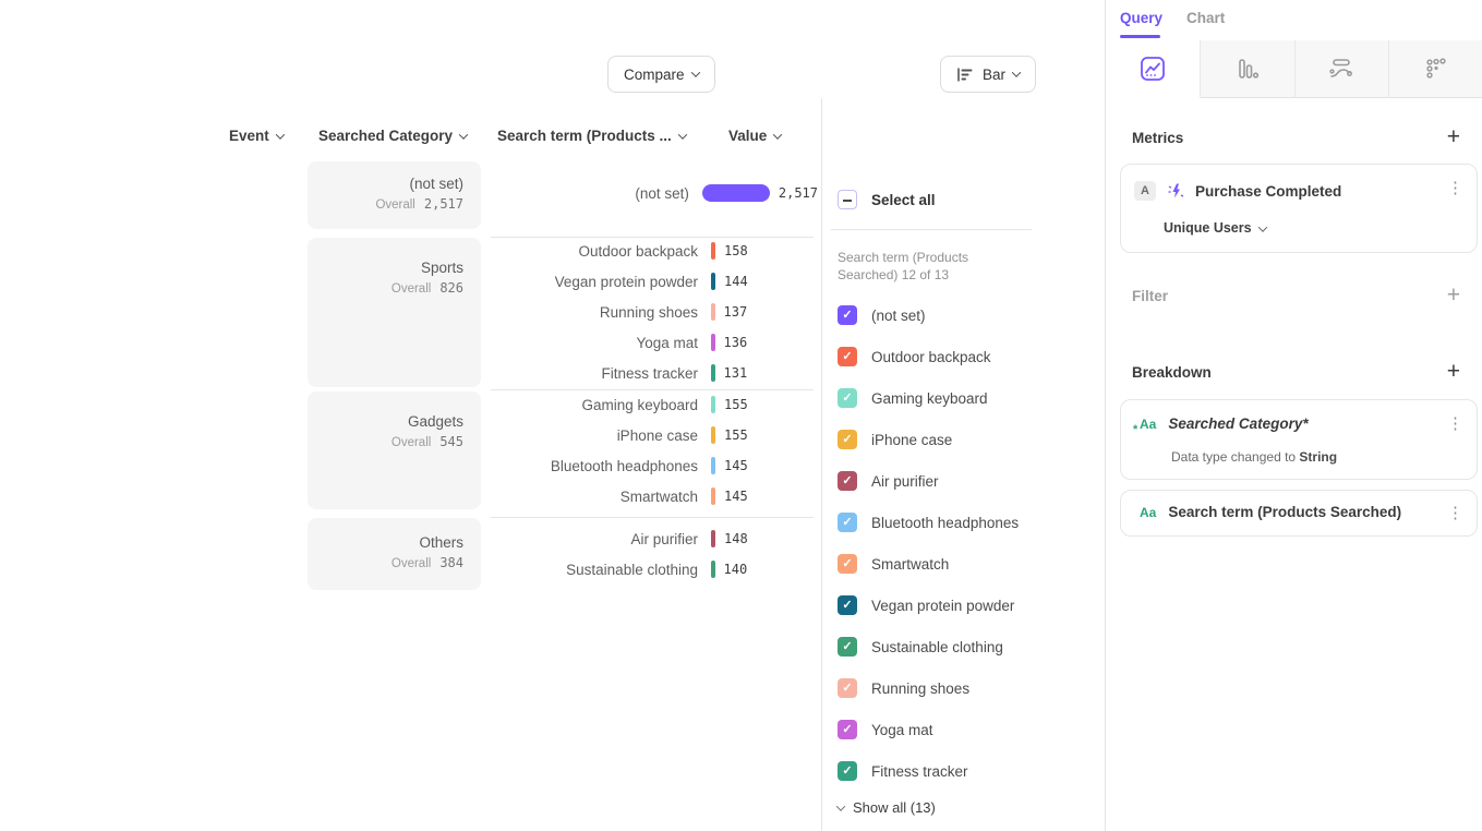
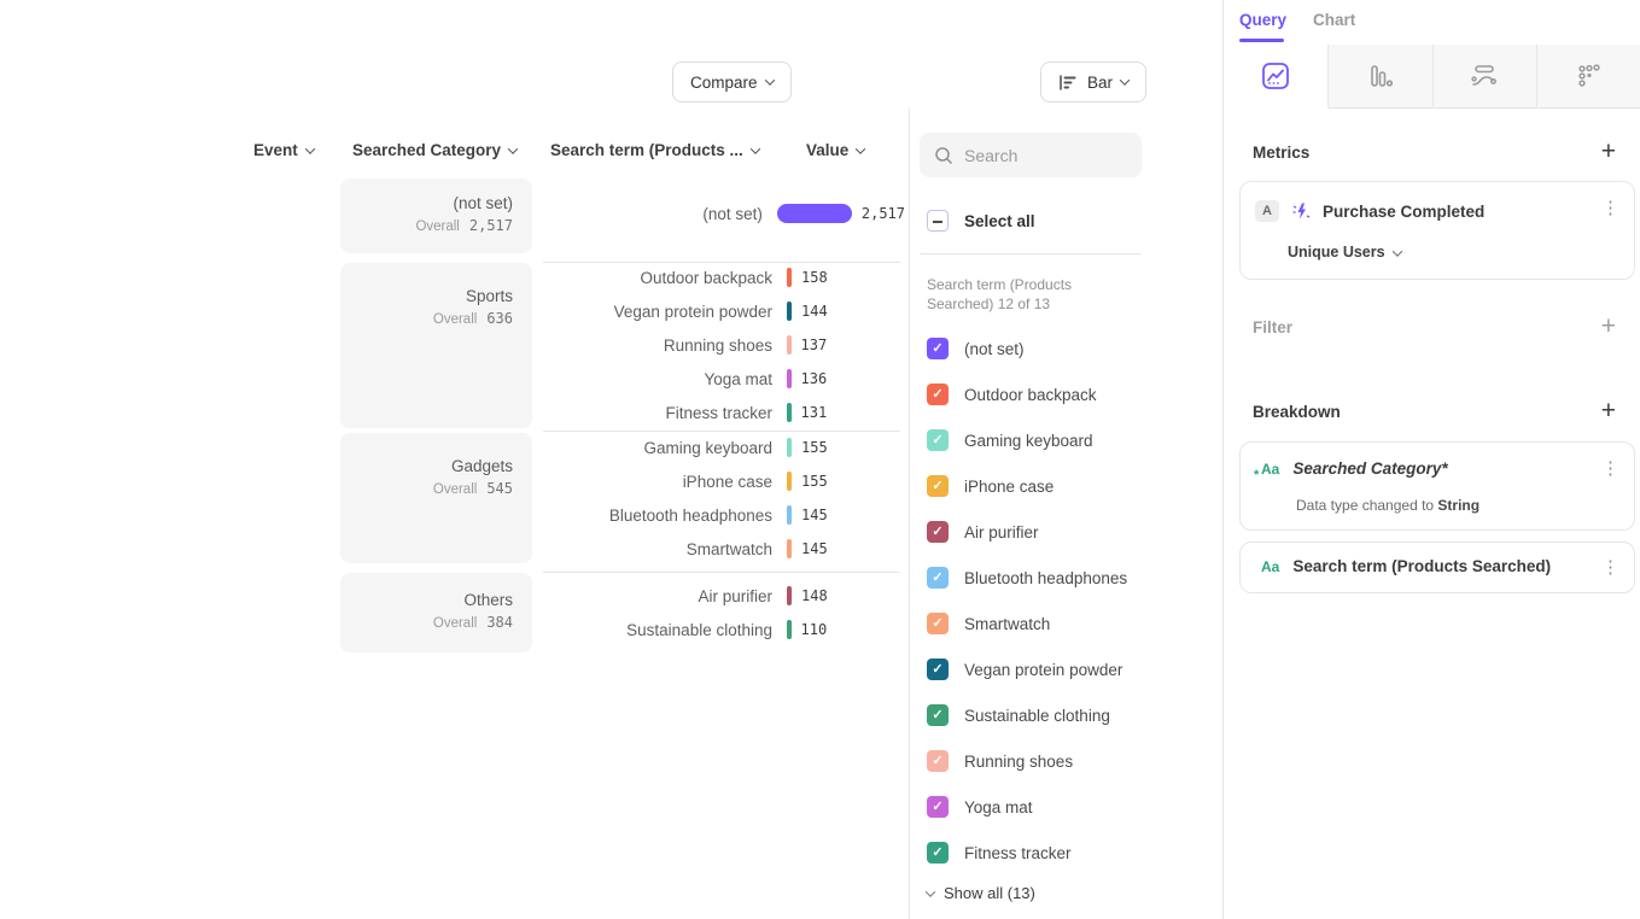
  Compare
  Bar
  Event
  Searched Category
  Search term (Products ...
  Value
  (not set)
  Overall 2,517
  Sports
- Overall 826
+ Overall 636
  Gadgets
  Overall 545
  Others
  Overall 384
  (not set)
  2,517
  Outdoor backpack
  158
  Vegan protein powder
  144
  Running shoes
  137
  Yoga mat
  136
  Fitness tracker
  131
  Gaming keyboard
  155
  iPhone case
  155
  Bluetooth headphones
  145
  Smartwatch
  145
  Air purifier
  148
  Sustainable clothing
- 140
+ 110
+ Search
  Select all
  Search term (Products Searched) 12 of 13
  (not set)
  Outdoor backpack
  Gaming keyboard
  iPhone case
  Air purifier
  Bluetooth headphones
  Smartwatch
  Vegan protein powder
  Sustainable clothing
  Running shoes
  Yoga mat
  Fitness tracker
  Show all (13)
  Query
  Chart
  Metrics
  +
  ⋮
  A
  Purchase Completed
  Unique Users
  Filter
  +
  Breakdown
  +
  ⋮
  Aa
  *
  Searched Category*
  Data type changed to String
  ⋮
  Aa
  Search term (Products Searched)
